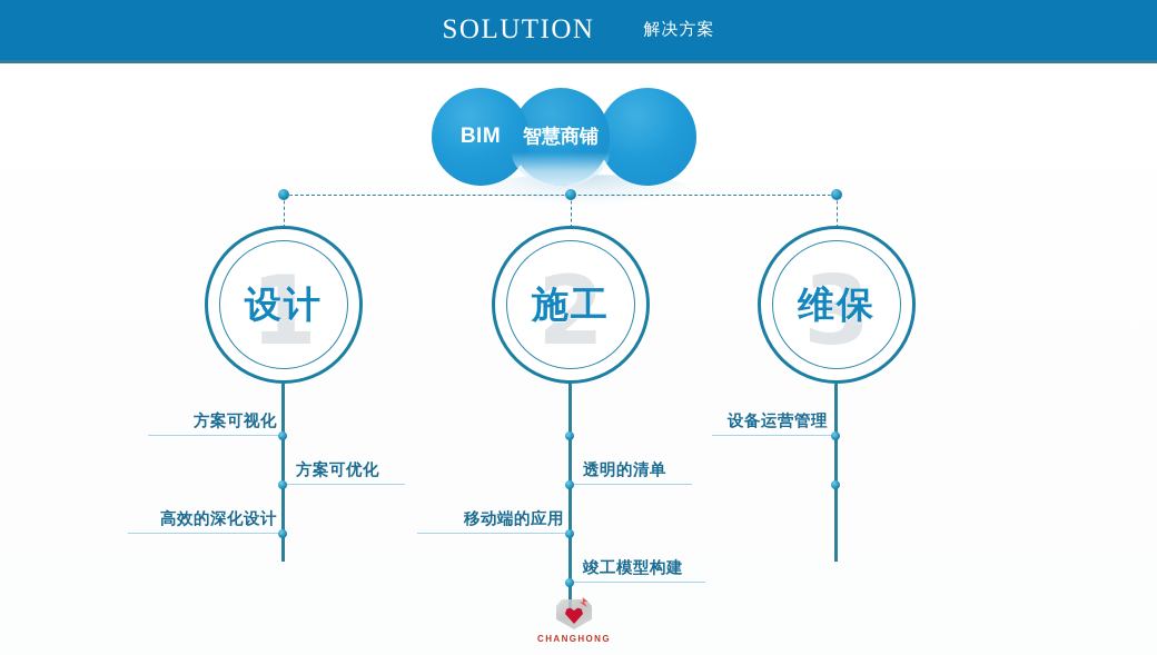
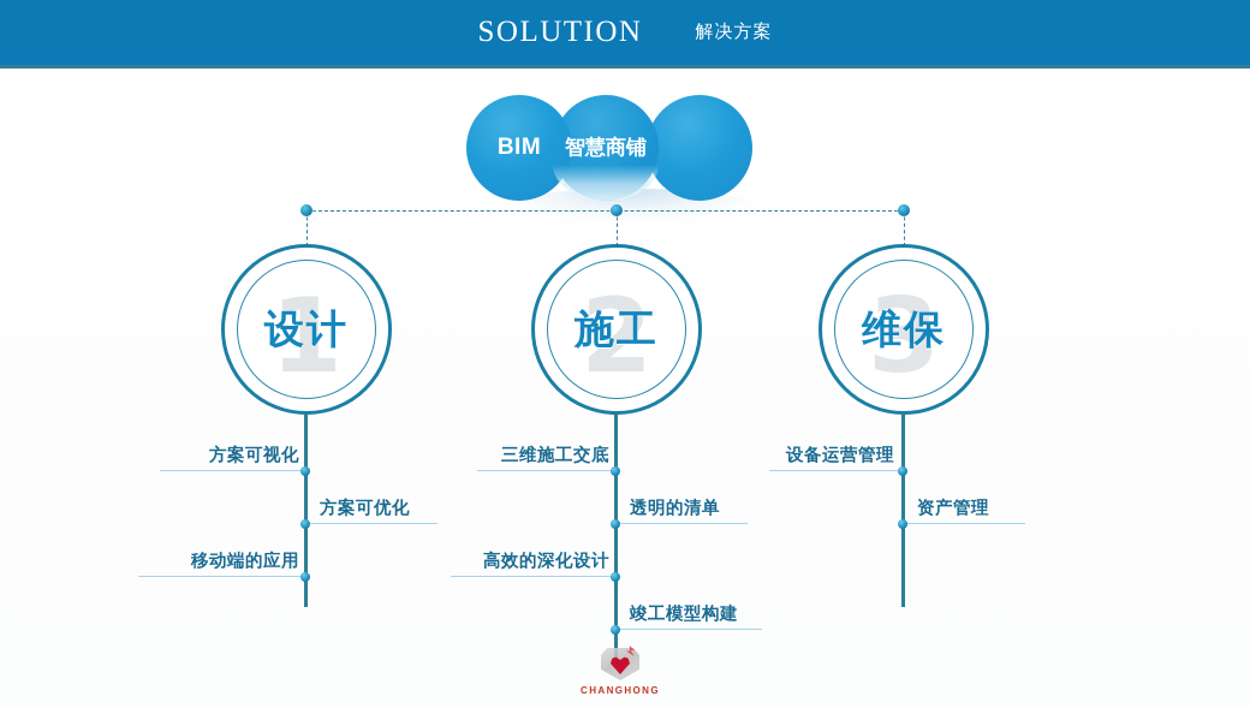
  SOLUTION
  解决方案
  BIM
  智慧商铺
  1
  设计
  2
  施工
  3
  维保
  方案可视化
  方案可优化
- 高效的深化设计
+ 移动端的应用
+ 三维施工交底
  透明的清单
- 移动端的应用
+ 高效的深化设计
  竣工模型构建
  设备运营管理
+ 资产管理
  CHANGHONG
